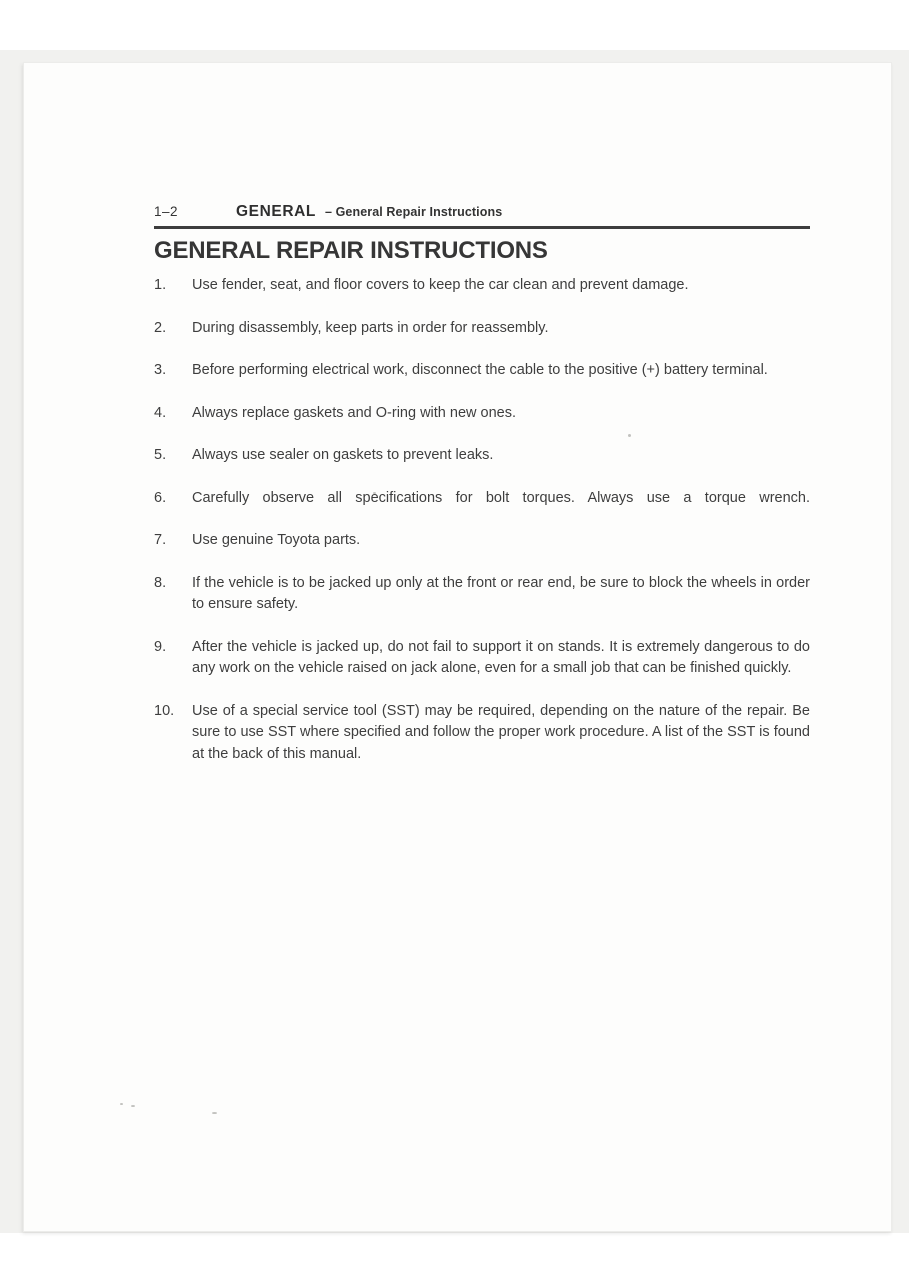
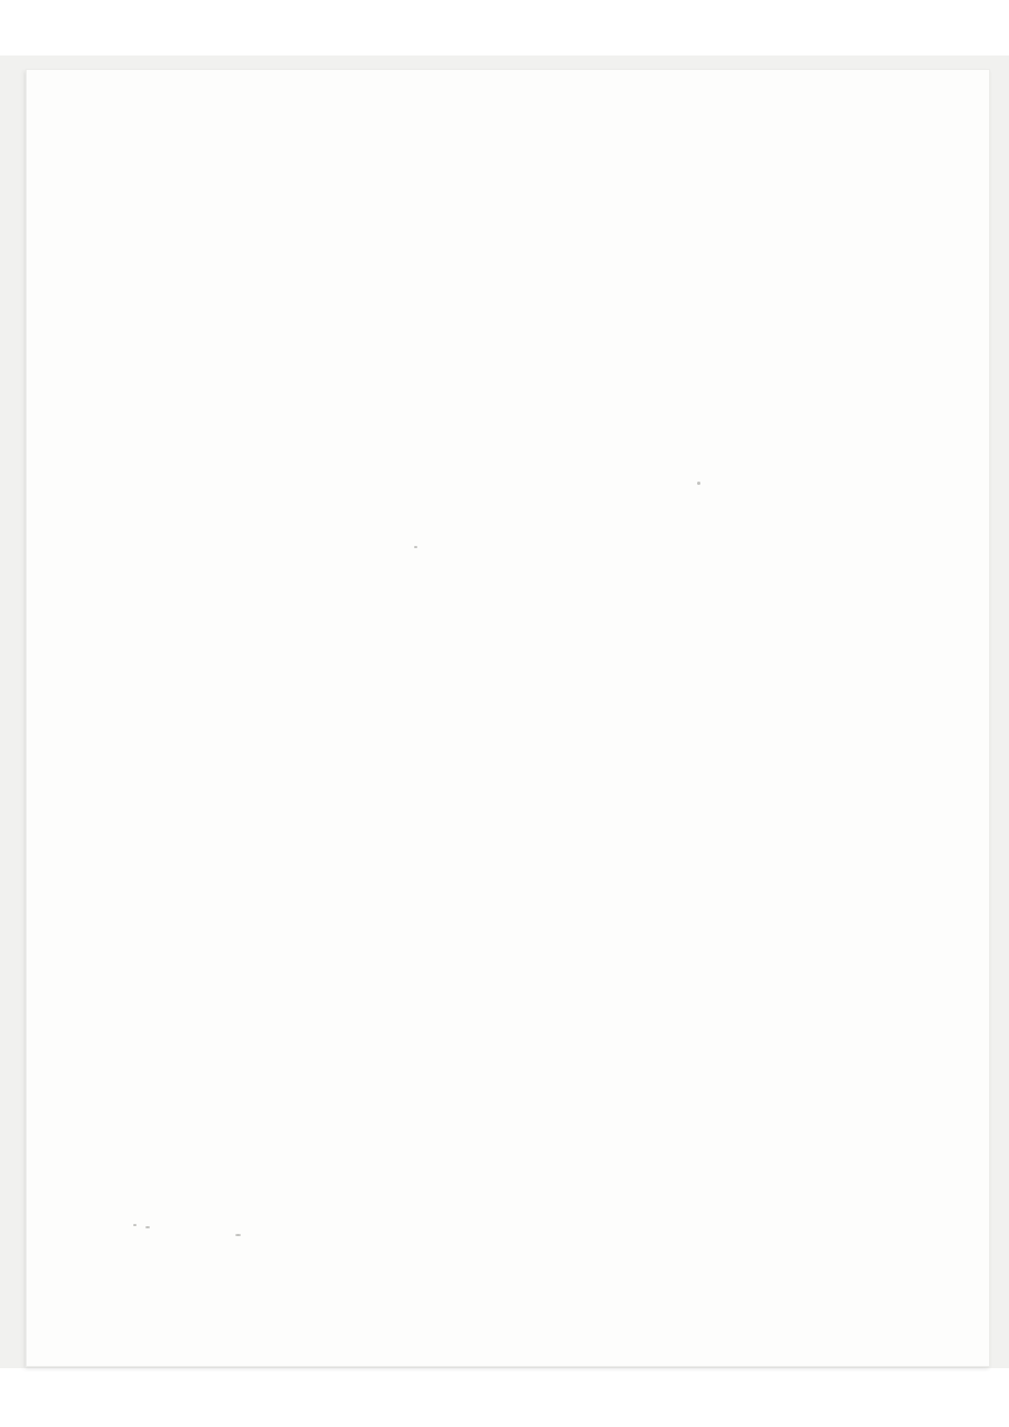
- 1–2
- GENERAL
- – General Repair Instructions
- GENERAL REPAIR INSTRUCTIONS
- 1.
- Use fender, seat, and floor covers to keep the car clean and prevent damage.
- 2.
- During disassembly, keep parts in order for reassembly.
- 3.
- Before performing electrical work, disconnect the cable to the positive (+) battery terminal.
- 4.
- Always replace gaskets and O-ring with new ones.
- 5.
- Always use sealer on gaskets to prevent leaks.
- 6.
- Carefully observe all specifications for bolt torques. Always use a torque wrench.
- 7.
- Use genuine Toyota parts.
- 8.
- If the vehicle is to be jacked up only at the front or rear end, be sure to block the wheels in order to ensure safety.
- 9.
- After the vehicle is jacked up, do not fail to support it on stands. It is extremely dangerous to do any work on the vehicle raised on jack alone, even for a small job that can be finished quickly.
- 10.
- Use of a special service tool (SST) may be required, depending on the nature of the repair. Be sure to use SST where specified and follow the proper work procedure. A list of the SST is found at the back of this manual.
